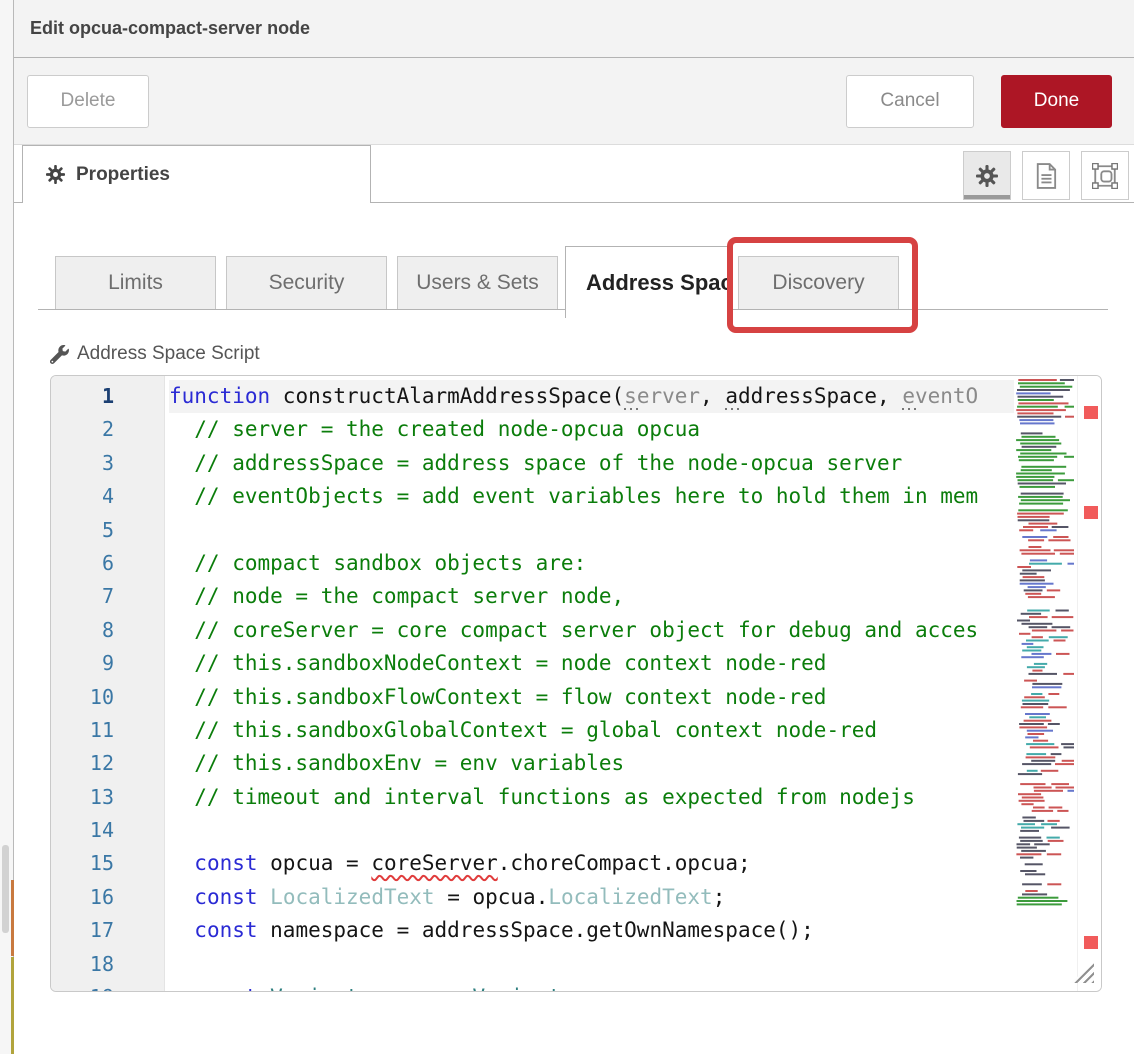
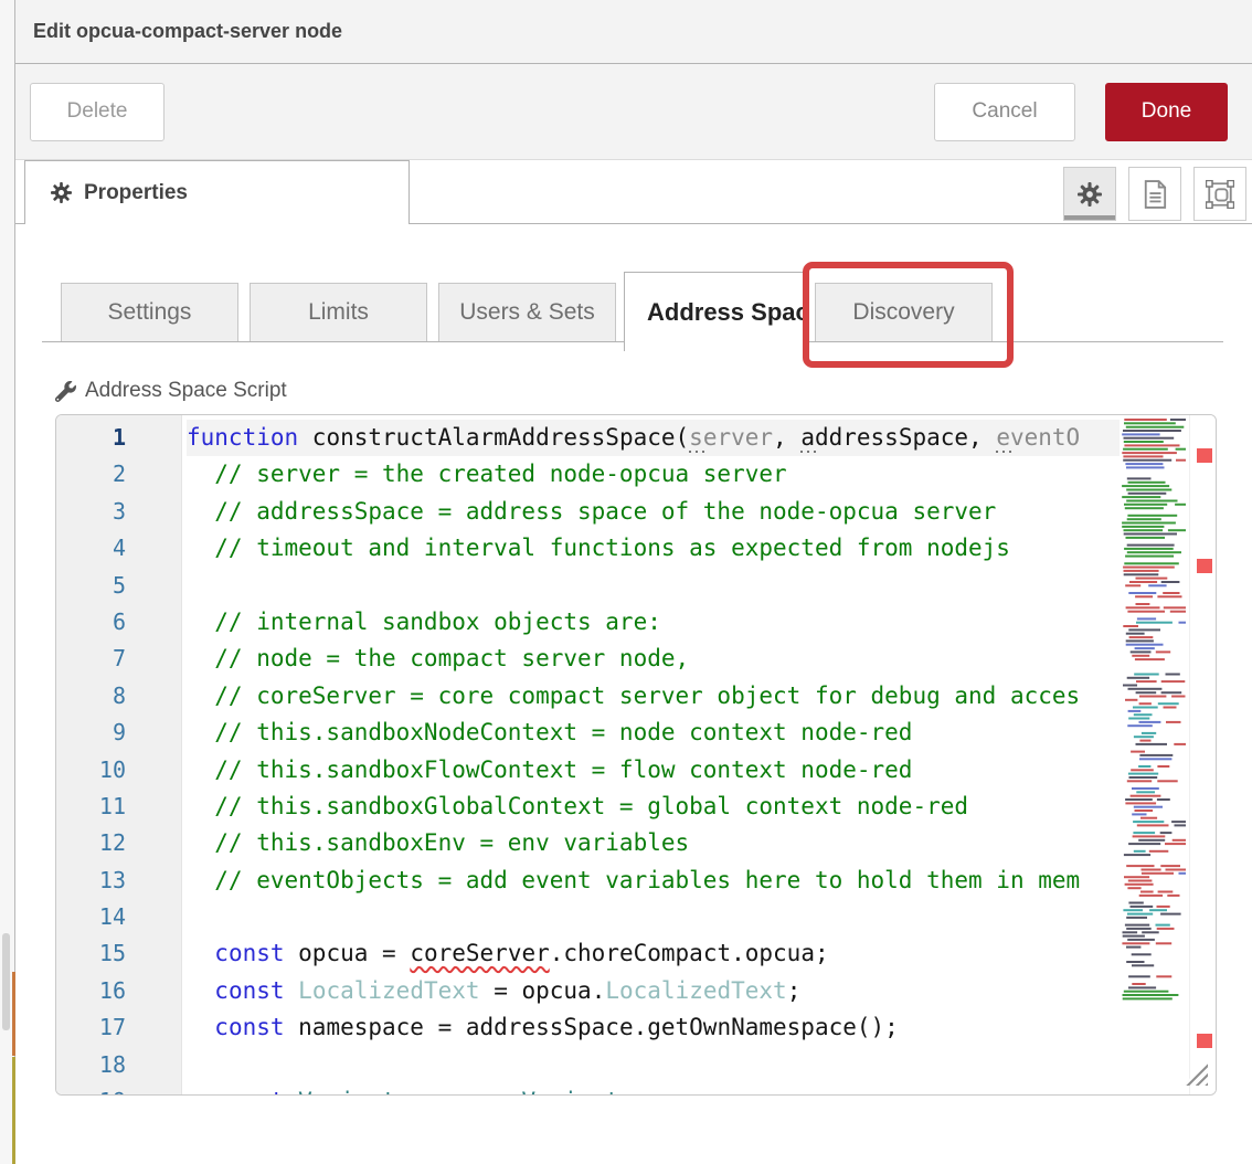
  Edit opcua-compact-server node
  Delete
  Cancel
  Done
  Properties
+ Settings
  Limits
- Security
  Users & Sets
  Address Spac
  Discovery
  Address Space Script
  1
  2
  3
  4
  5
  6
  7
  8
  9
  10
  11
  12
  13
  14
  15
  16
  17
  18
  function constructAlarmAddressSpace(server, addressSpace, eventO
- // server = the created node-opcua opcua
+ // server = the created node-opcua server
  // addressSpace = address space of the node-opcua server
- // eventObjects = add event variables here to hold them in mem
+ // timeout and interval functions as expected from nodejs
- // compact sandbox objects are:
+ // internal sandbox objects are:
  // node = the compact server node,
  // coreServer = core compact server object for debug and acces
  // this.sandboxNodeContext = node context node-red
  // this.sandboxFlowContext = flow context node-red
  // this.sandboxGlobalContext = global context node-red
  // this.sandboxEnv = env variables
- // timeout and interval functions as expected from nodejs
+ // eventObjects = add event variables here to hold them in mem
  const opcua = coreServer.choreCompact.opcua;
  const LocalizedText = opcua.LocalizedText;
  const namespace = addressSpace.getOwnNamespace();
